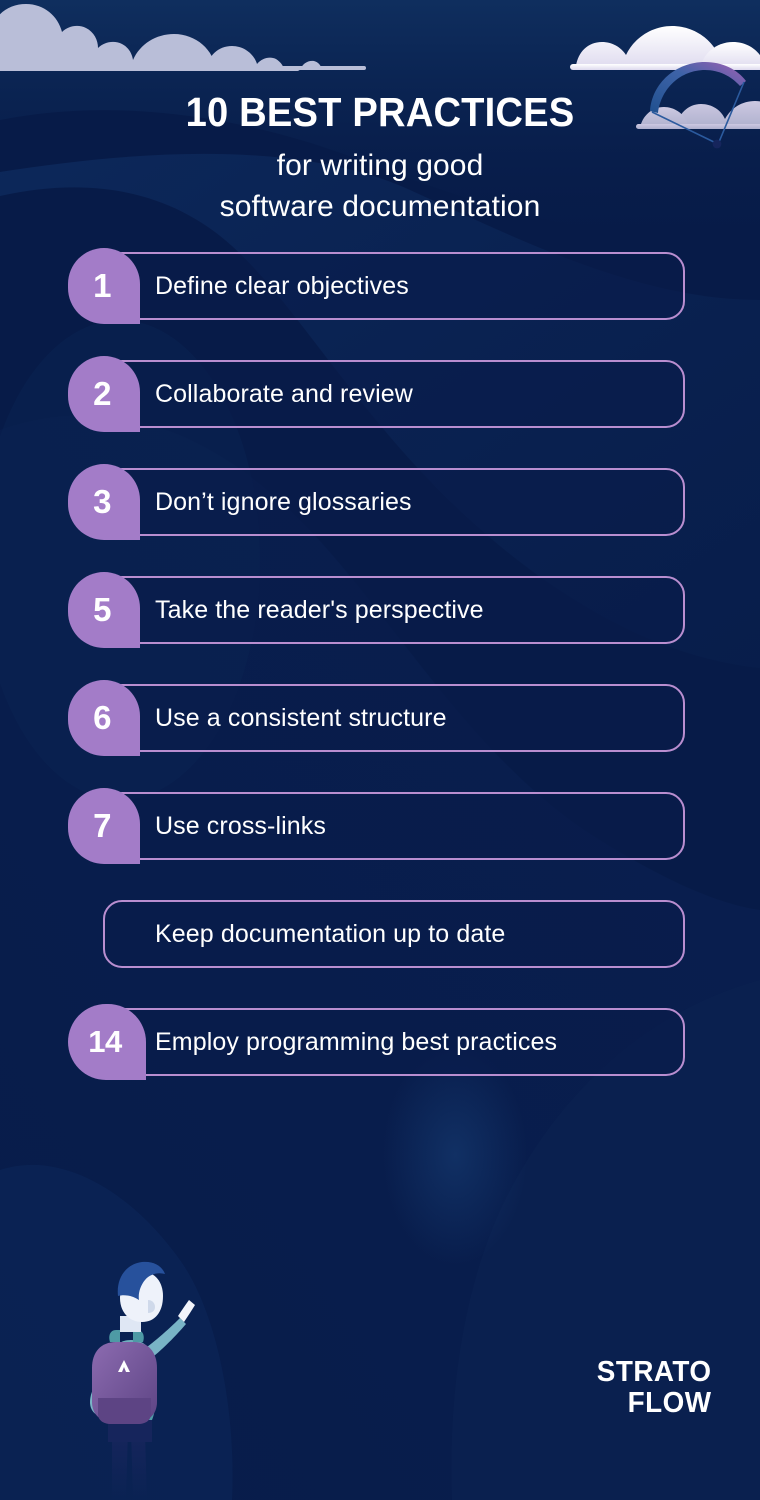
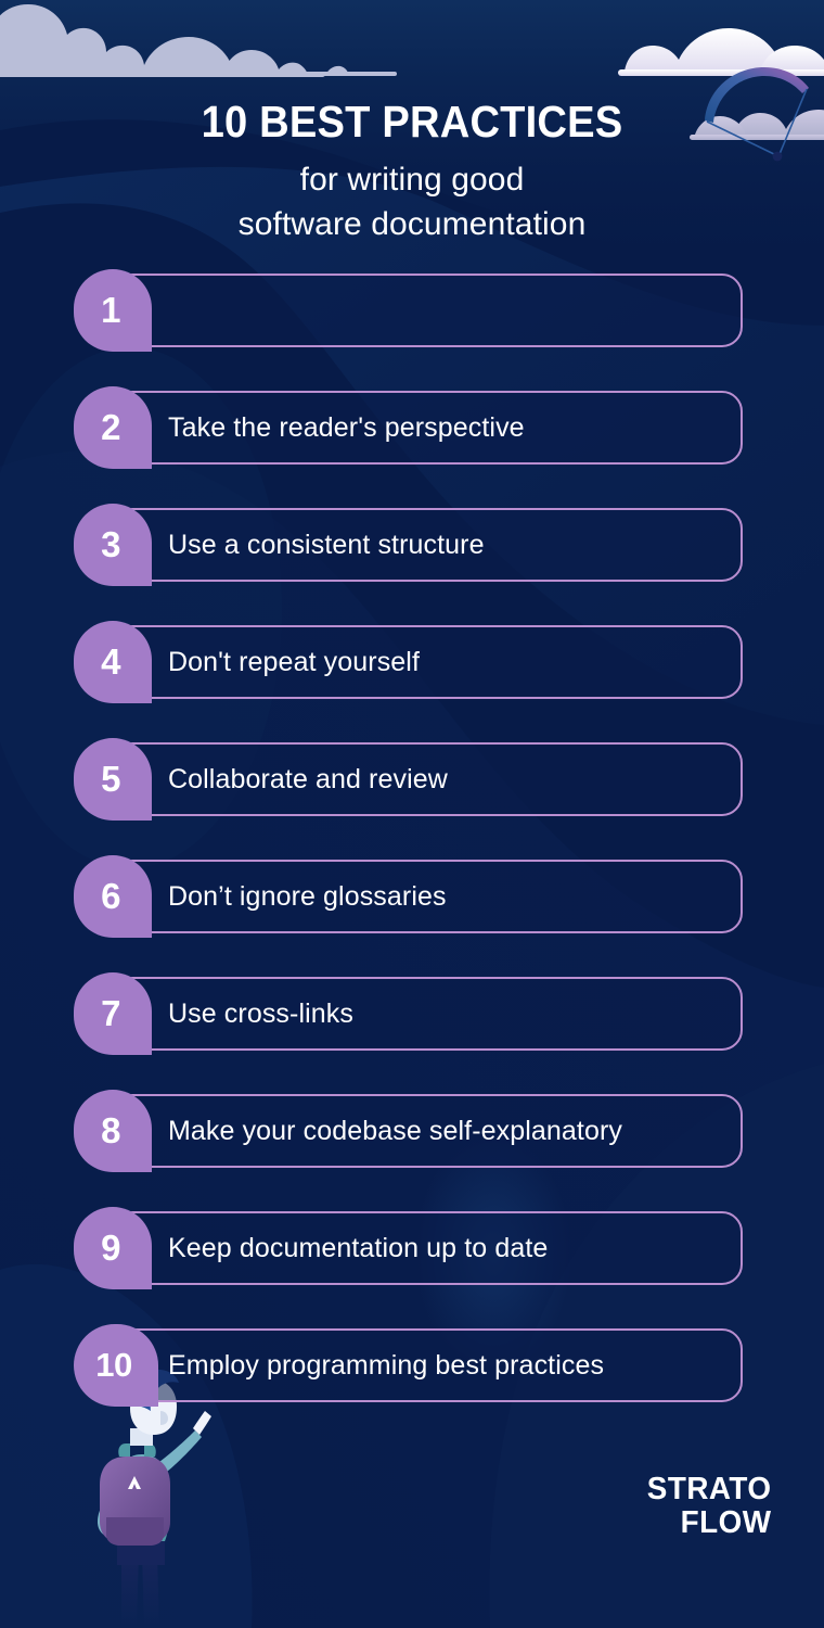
  10 BEST PRACTICES
  for writing good
  software documentation
  1
- Define clear objectives
  2
- Collaborate and review
+ Take the reader's perspective
  3
- Don’t ignore glossaries
+ Use a consistent structure
+ 4
+ Don't repeat yourself
  5
- Take the reader's perspective
+ Collaborate and review
  6
- Use a consistent structure
+ Don’t ignore glossaries
  7
  Use cross-links
+ 8
+ Make your codebase self-explanatory
+ 9
  Keep documentation up to date
- 14
+ 10
  Employ programming best practices
  STRATO
  FLOW
